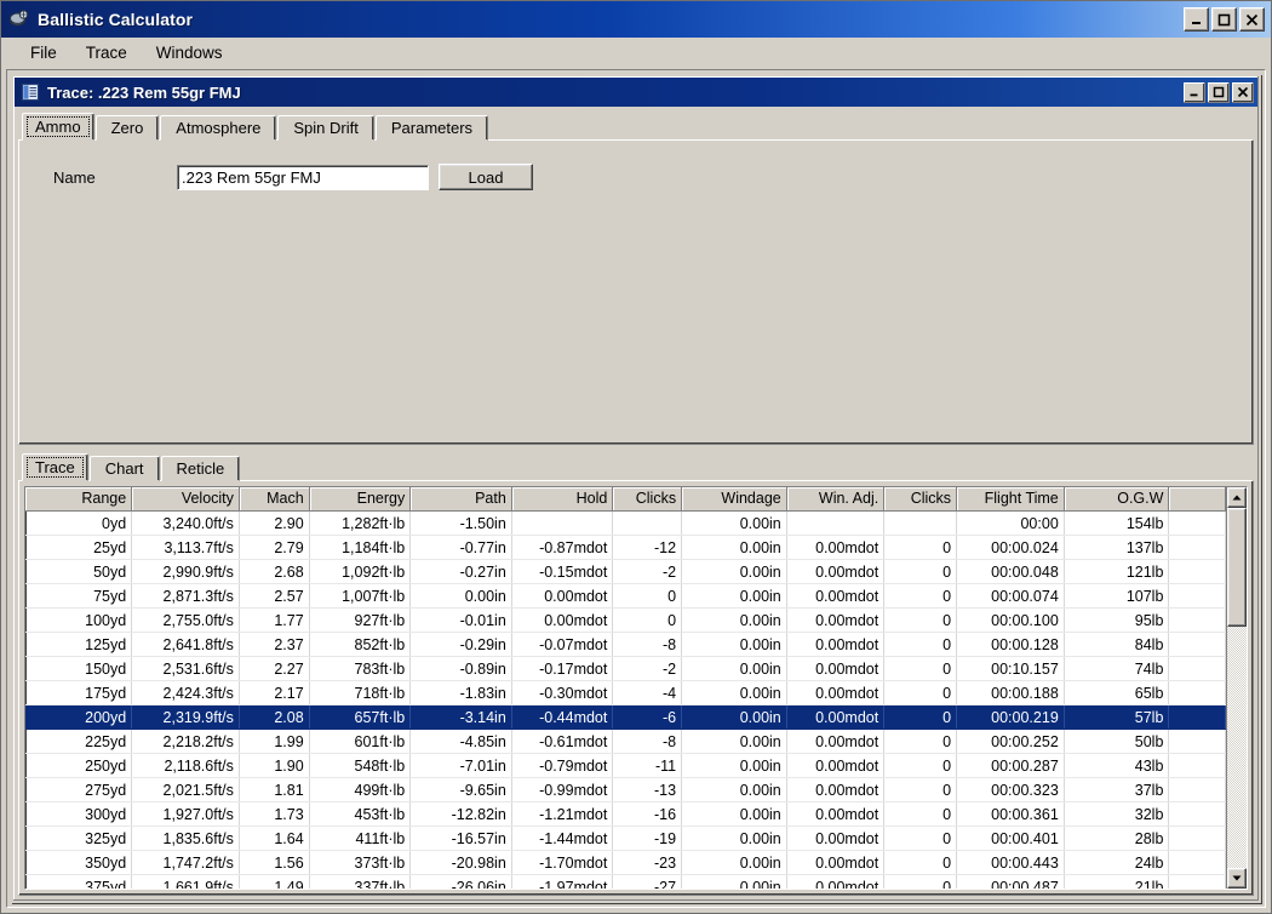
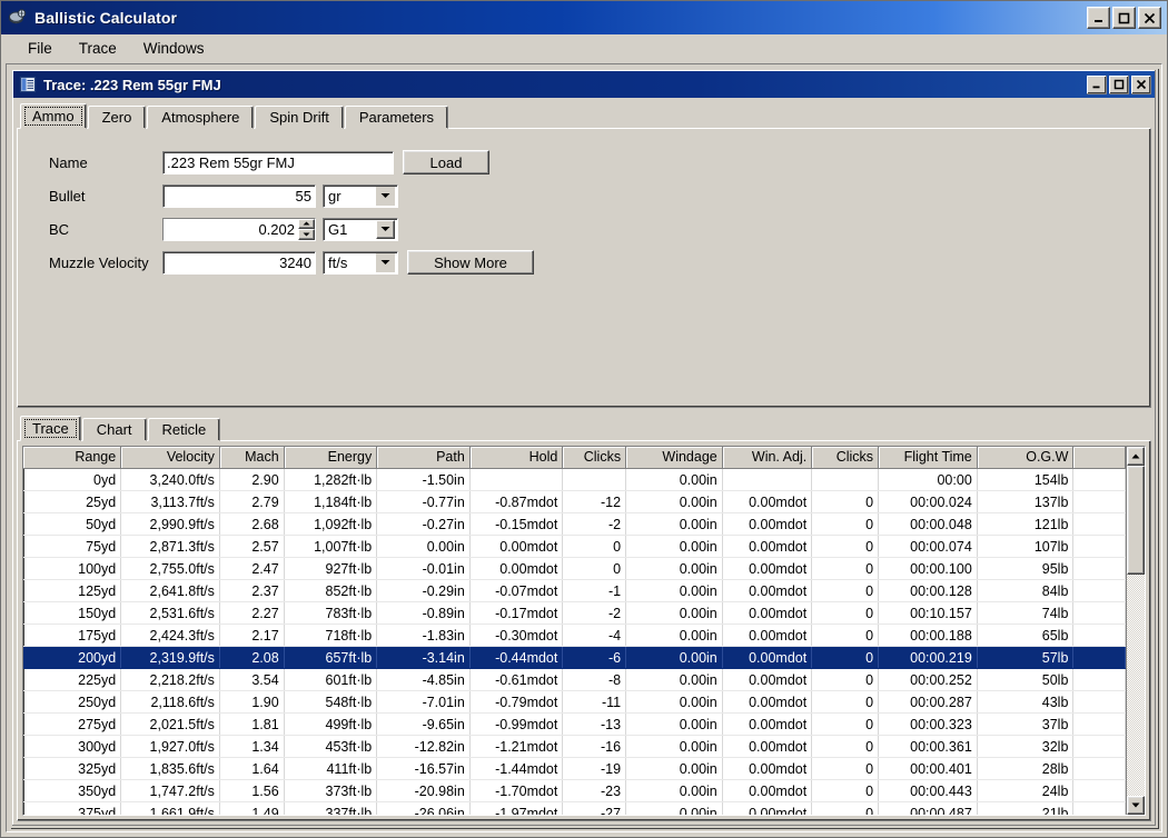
  Ballistic Calculator
  File
  Trace
  Windows
  Trace: .223 Rem 55gr FMJ
  Ammo
  Zero
  Atmosphere
  Spin Drift
  Parameters
  Name
  .223 Rem 55gr FMJ
  Load
+ Bullet
+ 55
+ gr
+ BC
+ 0.202
+ G1
+ Muzzle Velocity
+ 3240
+ ft/s
+ Show More
  Trace
  Chart
  Reticle
  Range	Velocity	Mach	Energy	Path	Hold	Clicks	Windage	Win. Adj.	Clicks	Flight Time	O.G.W
  0yd	3,240.0ft/s	2.90	1,282ft·lb	-1.50in			0.00in			00:00	154lb
  25yd	3,113.7ft/s	2.79	1,184ft·lb	-0.77in	-0.87mdot	-12	0.00in	0.00mdot	0	00:00.024	137lb
  50yd	2,990.9ft/s	2.68	1,092ft·lb	-0.27in	-0.15mdot	-2	0.00in	0.00mdot	0	00:00.048	121lb
  75yd	2,871.3ft/s	2.57	1,007ft·lb	0.00in	0.00mdot	0	0.00in	0.00mdot	0	00:00.074	107lb
- 100yd	2,755.0ft/s	1.77	927ft·lb	-0.01in	0.00mdot	0	0.00in	0.00mdot	0	00:00.100	95lb
+ 100yd	2,755.0ft/s	2.47	927ft·lb	-0.01in	0.00mdot	0	0.00in	0.00mdot	0	00:00.100	95lb
- 125yd	2,641.8ft/s	2.37	852ft·lb	-0.29in	-0.07mdot	-8	0.00in	0.00mdot	0	00:00.128	84lb
+ 125yd	2,641.8ft/s	2.37	852ft·lb	-0.29in	-0.07mdot	-1	0.00in	0.00mdot	0	00:00.128	84lb
  150yd	2,531.6ft/s	2.27	783ft·lb	-0.89in	-0.17mdot	-2	0.00in	0.00mdot	0	00:10.157	74lb
  175yd	2,424.3ft/s	2.17	718ft·lb	-1.83in	-0.30mdot	-4	0.00in	0.00mdot	0	00:00.188	65lb
  200yd	2,319.9ft/s	2.08	657ft·lb	-3.14in	-0.44mdot	-6	0.00in	0.00mdot	0	00:00.219	57lb
- 225yd	2,218.2ft/s	1.99	601ft·lb	-4.85in	-0.61mdot	-8	0.00in	0.00mdot	0	00:00.252	50lb
+ 225yd	2,218.2ft/s	3.54	601ft·lb	-4.85in	-0.61mdot	-8	0.00in	0.00mdot	0	00:00.252	50lb
  250yd	2,118.6ft/s	1.90	548ft·lb	-7.01in	-0.79mdot	-11	0.00in	0.00mdot	0	00:00.287	43lb
  275yd	2,021.5ft/s	1.81	499ft·lb	-9.65in	-0.99mdot	-13	0.00in	0.00mdot	0	00:00.323	37lb
- 300yd	1,927.0ft/s	1.73	453ft·lb	-12.82in	-1.21mdot	-16	0.00in	0.00mdot	0	00:00.361	32lb
+ 300yd	1,927.0ft/s	1.34	453ft·lb	-12.82in	-1.21mdot	-16	0.00in	0.00mdot	0	00:00.361	32lb
  325yd	1,835.6ft/s	1.64	411ft·lb	-16.57in	-1.44mdot	-19	0.00in	0.00mdot	0	00:00.401	28lb
  350yd	1,747.2ft/s	1.56	373ft·lb	-20.98in	-1.70mdot	-23	0.00in	0.00mdot	0	00:00.443	24lb
  375yd	1,661.9ft/s	1.49	337ft·lb	-26.06in	-1.97mdot	-27	0.00in	0.00mdot	0	00:00.487	21lb
